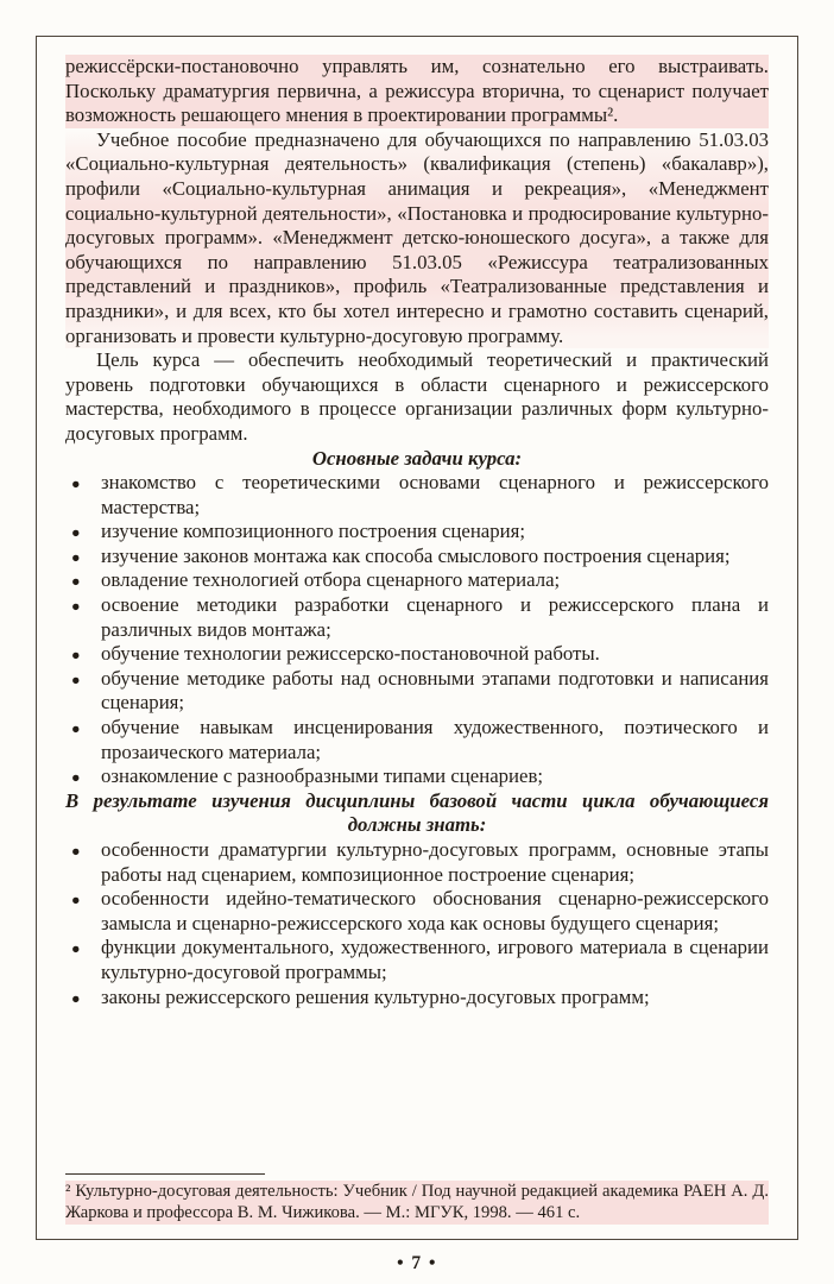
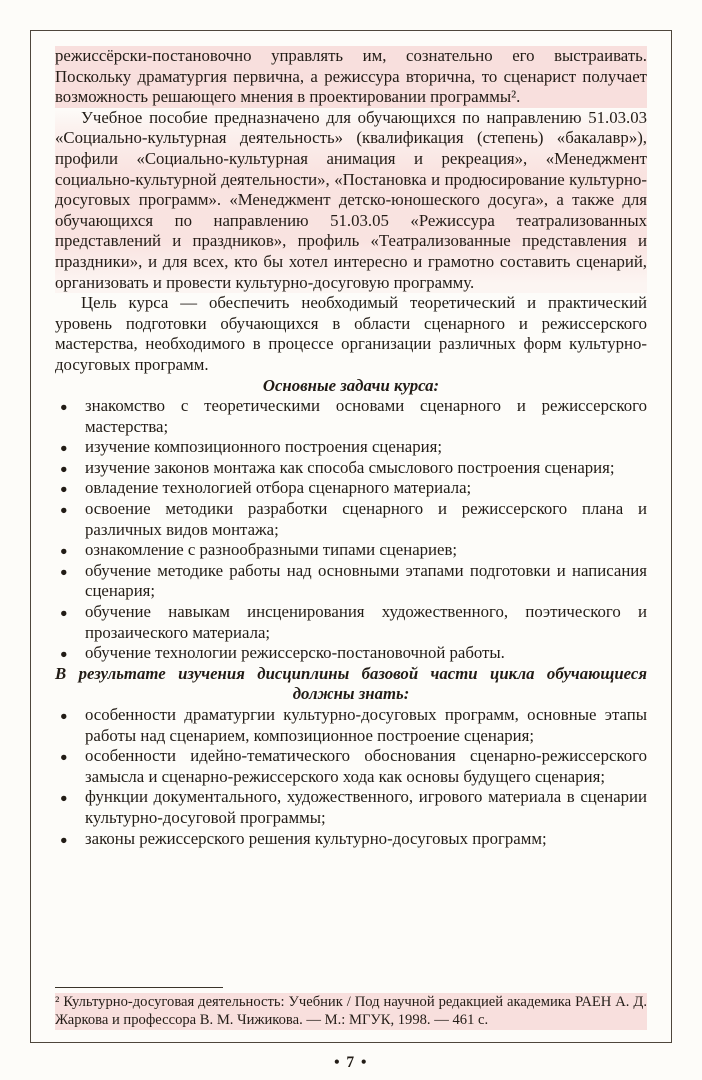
  режиссёрски-постановочно управлять им, сознательно его выстраивать. Поскольку драматургия первична, а режиссура вторична, то сценарист получает возможность решающего мнения в проектировании программы².
  Учебное пособие предназначено для обучающихся по направлению 51.03.03 «Социально-культурная деятельность» (квалификация (степень) «бакалавр»), профили «Социально-культурная анимация и рекреация», «Менеджмент социально-культурной деятельности», «Постановка и продюсирование культурно-досуговых программ». «Менеджмент детско-юношеского досуга», а также для обучающихся по направлению 51.03.05 «Режиссура театрализованных представлений и праздников», профиль «Театрализованные представления и праздники», и для всех, кто бы хотел интересно и грамотно составить сценарий, организовать и провести культурно-досуговую программу.
  Цель курса — обеспечить необходимый теоретический и практический уровень подготовки обучающихся в области сценарного и режиссерского мастерства, необходимого в процессе организации различных форм культурно-досуговых программ.
  Основные задачи курса:
  ●
  знакомство с теоретическими основами сценарного и режиссерского мастерства;
  ●
  изучение композиционного построения сценария;
  ●
  изучение законов монтажа как способа смыслового построения сценария;
  ●
  овладение технологией отбора сценарного материала;
  ●
  освоение методики разработки сценарного и режиссерского плана и различных видов монтажа;
  ●
- обучение технологии режиссерско-постановочной работы.
+ ознакомление с разнообразными типами сценариев;
  ●
  обучение методике работы над основными этапами подготовки и написания сценария;
  ●
  обучение навыкам инсценирования художественного, поэтического и прозаического материала;
  ●
- ознакомление с разнообразными типами сценариев;
+ обучение технологии режиссерско-постановочной работы.
  В результате изучения дисциплины базовой части цикла обучающиеся должны знать:
  ●
  особенности драматургии культурно-досуговых программ, основные этапы работы над сценарием, композиционное построение сценария;
  ●
  особенности идейно-тематического обоснования сценарно-режиссерского замысла и сценарно-режиссерского хода как основы будущего сценария;
  ●
  функции документального, художественного, игрового материала в сценарии культурно-досуговой программы;
  ●
  законы режиссерского решения культурно-досуговых программ;
  ² Культурно-досуговая деятельность: Учебник / Под научной редакцией академика РАЕН А. Д. Жаркова и профессора В. М. Чижикова. — М.: МГУК, 1998. — 461 с.
  • 7 •
